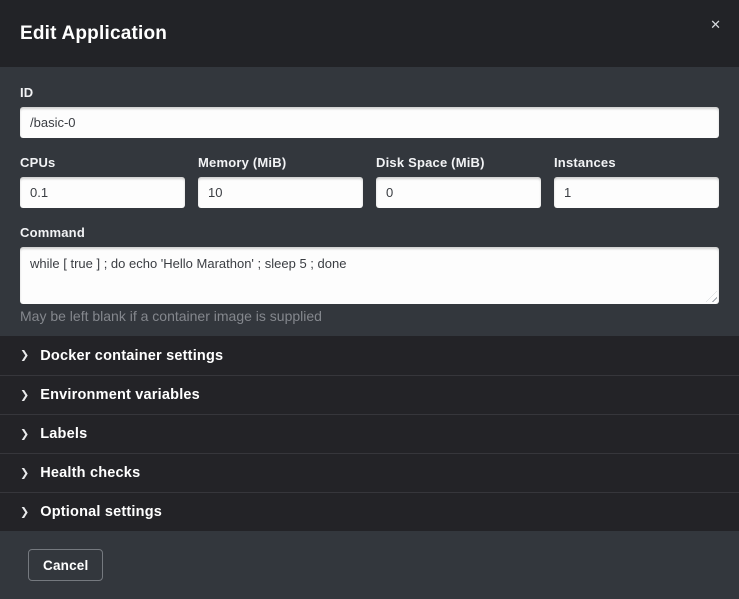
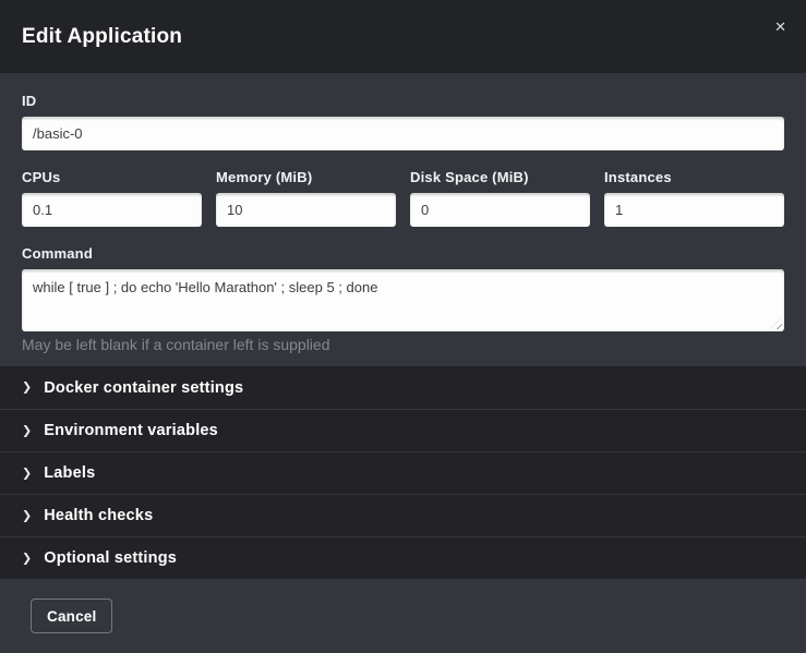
  Edit Application
  ✕
  ID
  /basic-0
  CPUs
  0.1
  Memory (MiB)
  10
  Disk Space (MiB)
  0
  Instances
  1
  Command
  while [ true ] ; do echo 'Hello Marathon' ; sleep 5 ; done
- May be left blank if a container image is supplied
+ May be left blank if a container left is supplied
  ❯
  Docker container settings
  ❯
  Environment variables
  ❯
  Labels
  ❯
  Health checks
  ❯
  Optional settings
  Cancel
